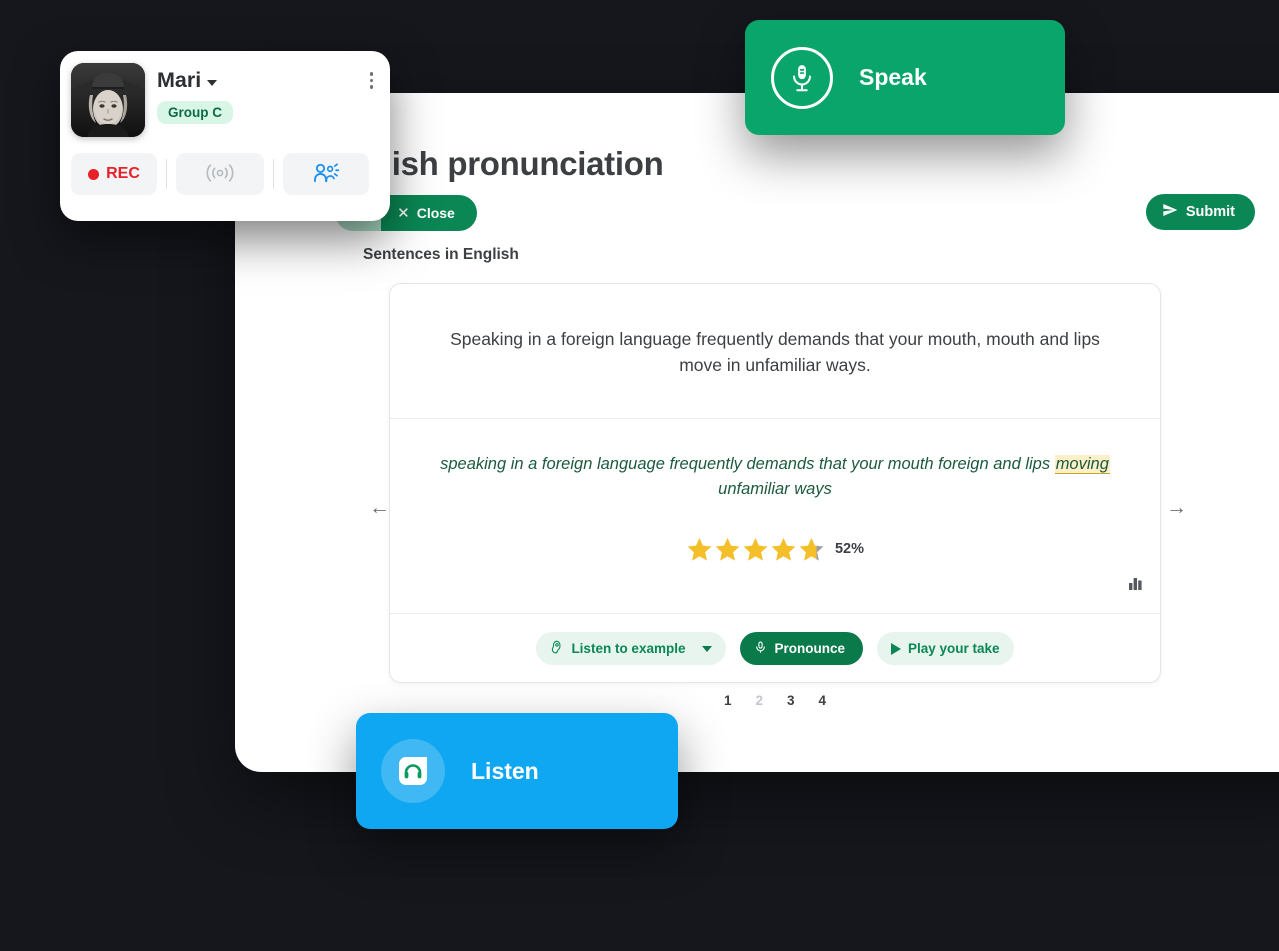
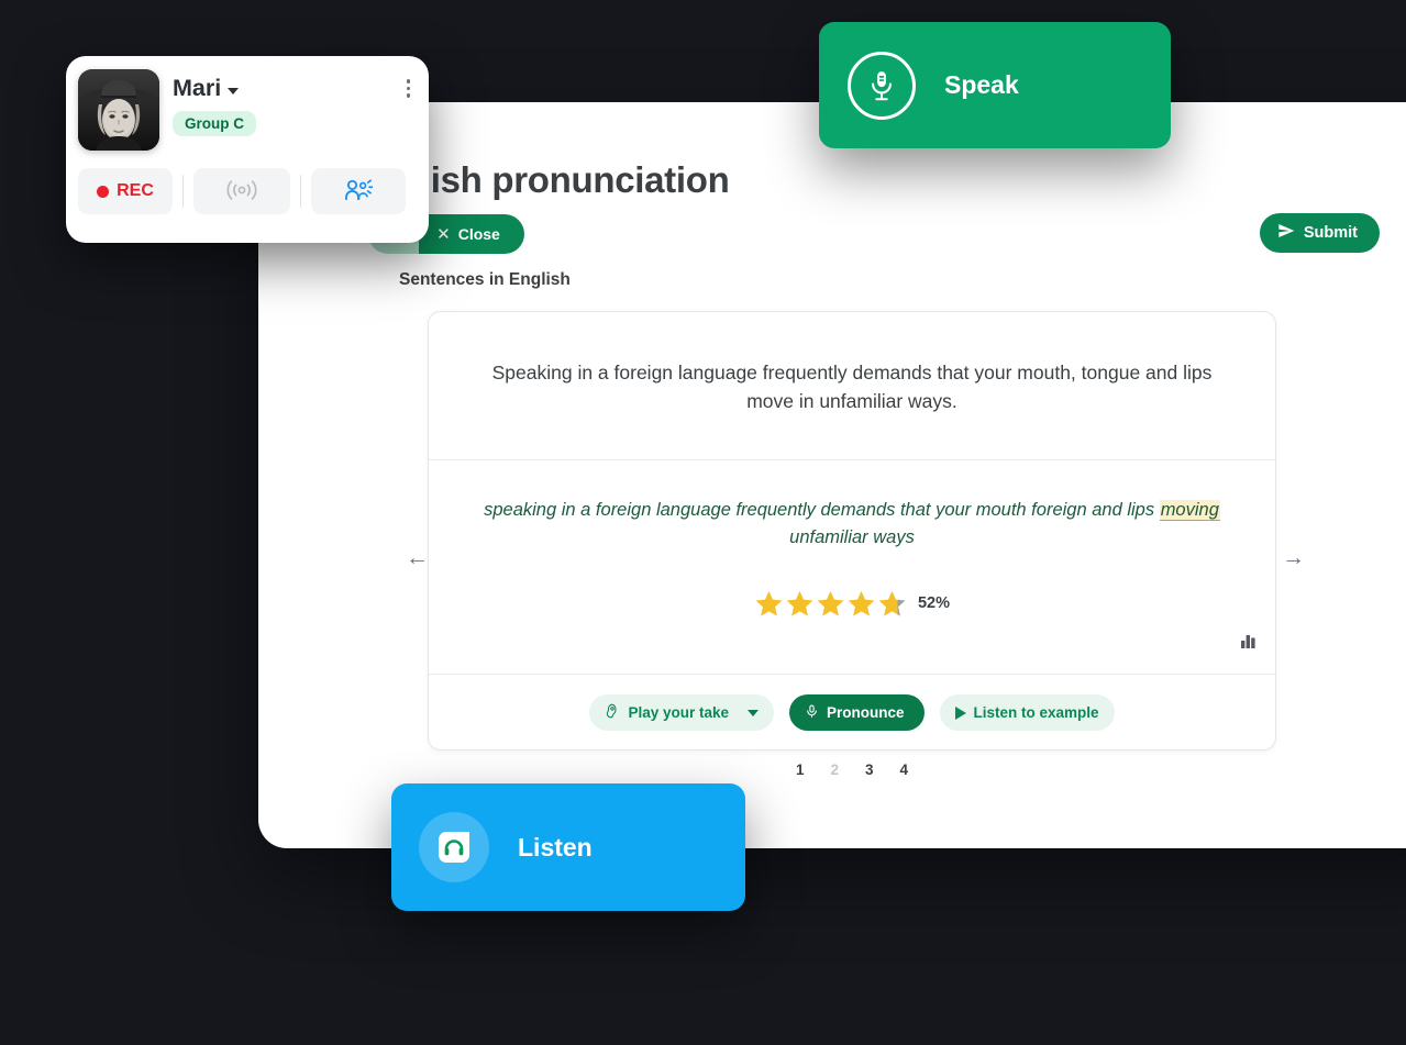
  ish pronunciation
  ✕
  Close
  Submit
  Sentences in English
- Speaking in a foreign language frequently demands that your mouth, mouth and lips move in unfamiliar ways.
+ Speaking in a foreign language frequently demands that your mouth, tongue and lips move in unfamiliar ways.
  speaking in a foreign language frequently demands that your mouth foreign and lips moving unfamiliar ways
  52%
- Listen to example
+ Play your take
  Pronounce
- Play your take
+ Listen to example
  1
  2
  3
  4
  ←
  →
  Mari
  Group C
  REC
  Speak
  Listen
